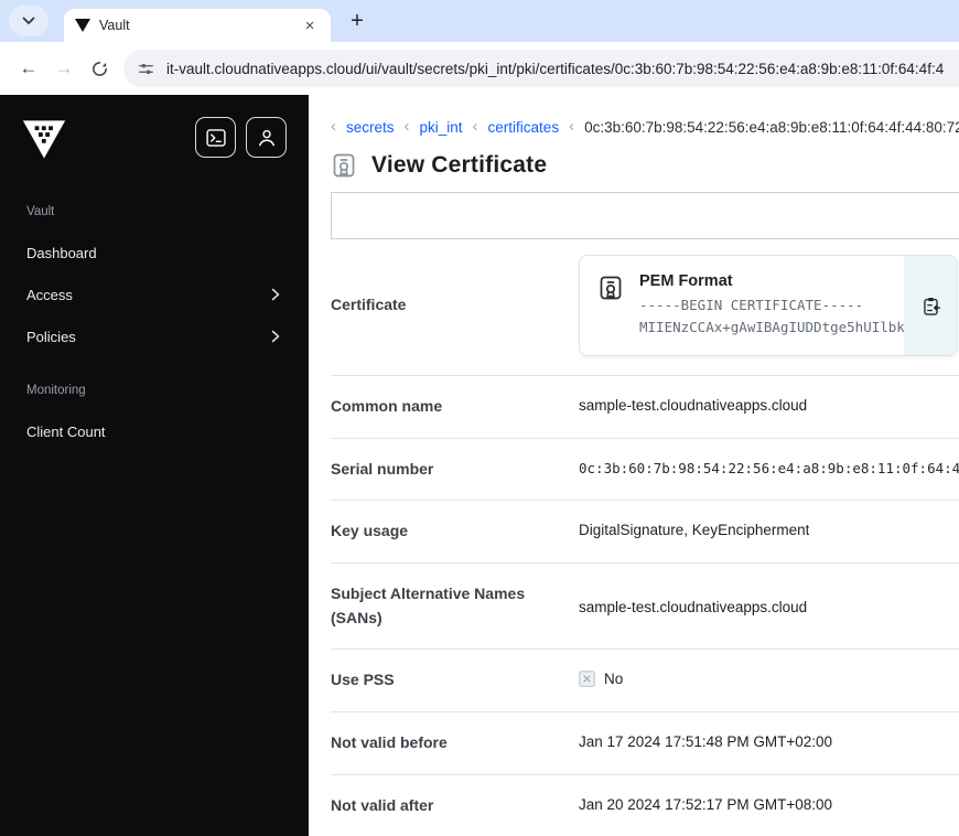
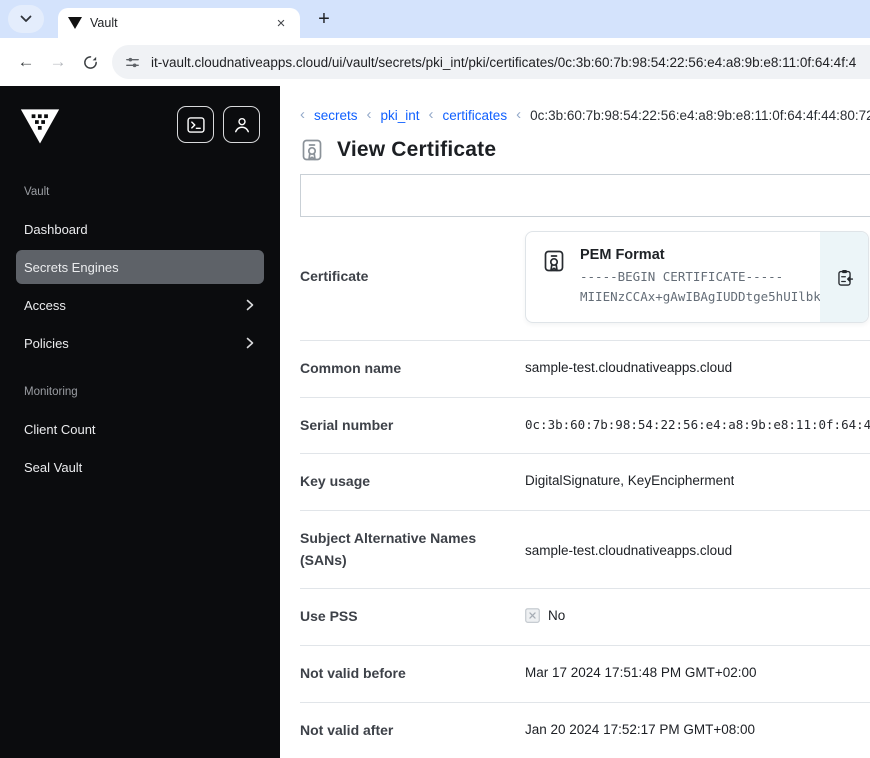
  Vault
  ×
  +
  ←
  →
  it-vault.cloudnativeapps.cloud/ui/vault/secrets/pki_int/pki/certificates/0c:3b:60:7b:98:54:22:56:e4:a8:9b:e8:11:0f:64:4f:4
  Vault
  Dashboard
+ Secrets Engines
  Access
  Policies
  Monitoring
  Client Count
+ Seal Vault
  ‹
  secrets
  ‹
  pki_int
  ‹
  certificates
  ‹
  0c:3b:60:7b:98:54:22:56:e4:a8:9b:e8:11:0f:64:4f:44:80:7
  View Certificate
  Certificate
  PEM Format
  -----BEGIN CERTIFICATE-----
  MIIENzCCAx+gAwIBAgIUDDtge5hUIlbk
  Common name
  sample-test.cloudnativeapps.cloud
  Serial number
  0c:3b:60:7b:98:54:22:56:e4:a8:9b:e8:11:0f:64:4
  Key usage
  DigitalSignature, KeyEncipherment
  Subject Alternative Names (SANs)
  sample-test.cloudnativeapps.cloud
  Use PSS
  No
  Not valid before
- Jan 17 2024 17:51:48 PM GMT+02:00
+ Mar 17 2024 17:51:48 PM GMT+02:00
  Not valid after
  Jan 20 2024 17:52:17 PM GMT+08:00
